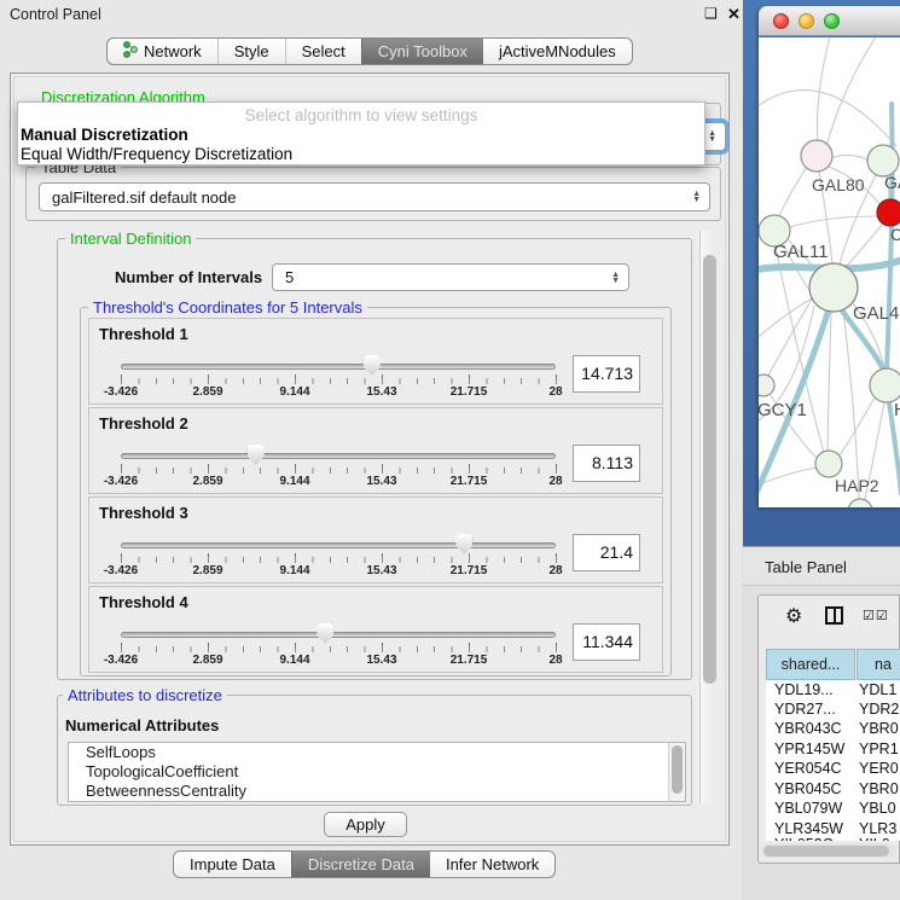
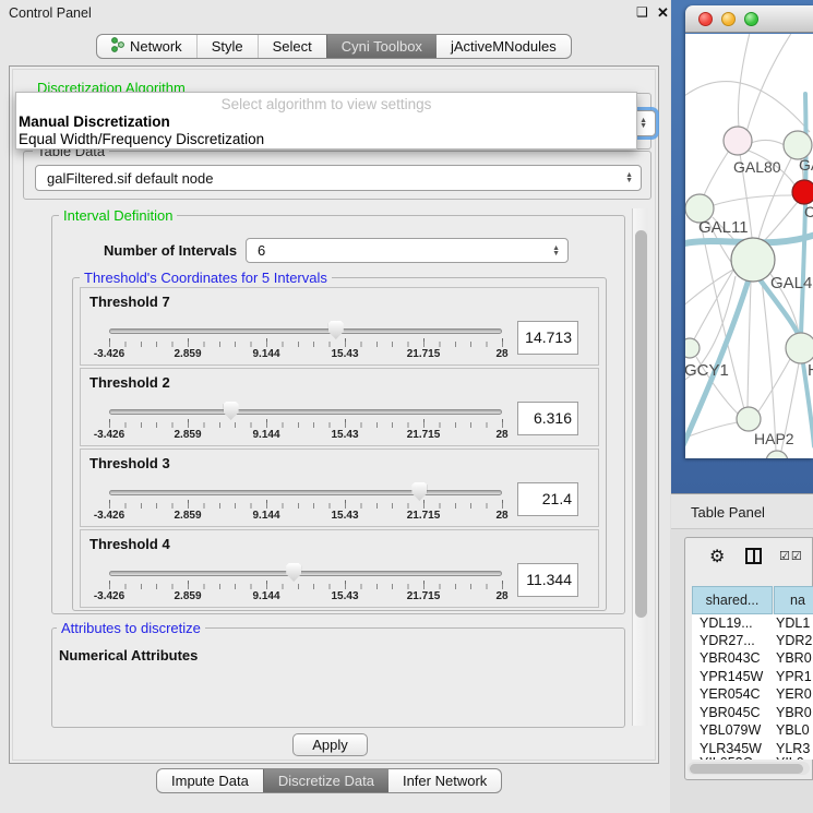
  Control Panel
  ❑
  ✕
  Network
  Style
  Select
  Cyni Toolbox
  jActiveMNodules
  Discretization Algorithm
  Select algorithm to view settings
  Manual Discretization
  Equal Width/Frequency Discretization
  Table Data
  galFiltered.sif default node
  Interval Definition
  Number of Intervals
- 5
+ 6
  Threshold's Coordinates for 5 Intervals
- Threshold 1
+ Threshold 7
  -3.426
  2.859
  9.144
  15.43
  21.715
  28
  14.713
  Threshold 2
  -3.426
  2.859
  9.144
  15.43
  21.715
  28
- 8.113
+ 6.316
  Threshold 3
  -3.426
  2.859
  9.144
  15.43
  21.715
  28
  21.4
  Threshold 4
  -3.426
  2.859
  9.144
  15.43
  21.715
  28
  11.344
  Attributes to discretize
  Numerical Attributes
- SelfLoops
- TopologicalCoefficient
- BetweennessCentrality
  Apply
  Impute Data
  Discretize Data
  Infer Network
  GAL80
  C
  GAL11
  GAL4
  GCY1
  HAP2
  Table Panel
  ⚙
  ☑☑
  shared...
  na
  YDL19...
  YDL1
  YDR27...
  YDR2
  YBR043C
  YBR0
  YPR145W
  YPR1
  YER054C
  YER0
  YBR045C
  YBR0
  YBL079W
  YBL0
  YLR345W
  YLR3
